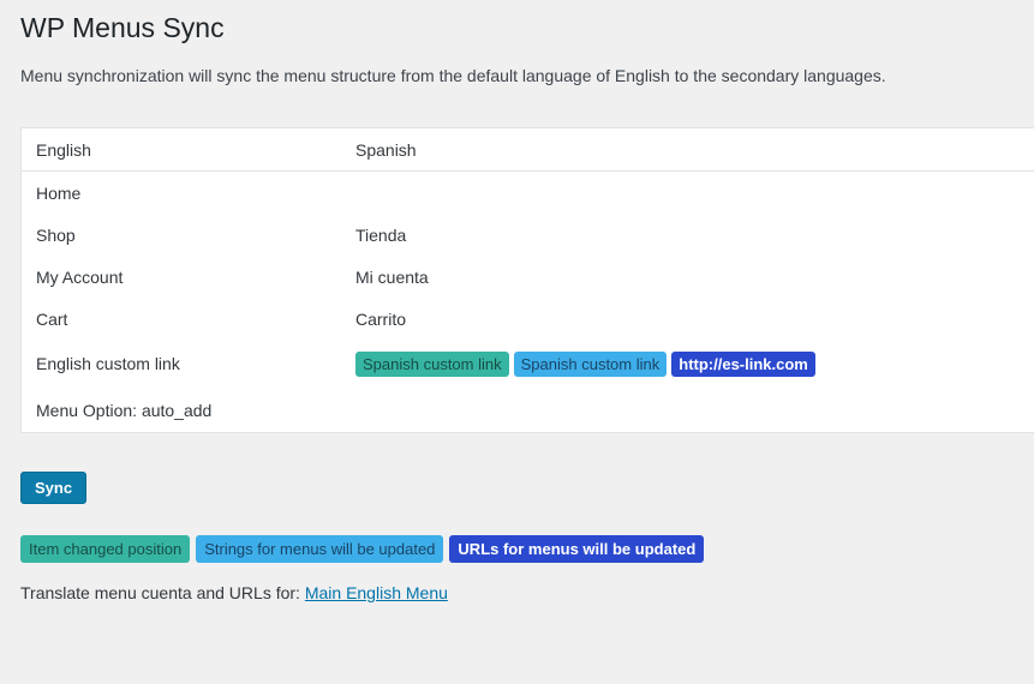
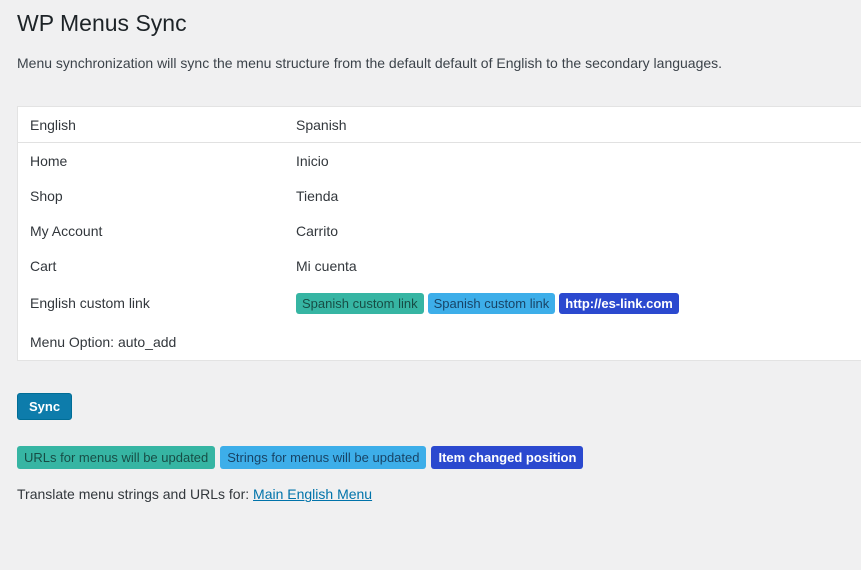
  WP Menus Sync
- Menu synchronization will sync the menu structure from the default language of English to the secondary languages.
+ Menu synchronization will sync the menu structure from the default default of English to the secondary languages.
  English
  Spanish
  Home
+ Inicio
  Shop
  Tienda
  My Account
- Mi cuenta
+ Carrito
  Cart
- Carrito
+ Mi cuenta
  English custom link
  Spanish custom link
  Spanish custom link
  http://es-link.com
  Menu Option: auto_add
  Sync
- Item changed position
+ URLs for menus will be updated
  Strings for menus will be updated
- URLs for menus will be updated
+ Item changed position
- Translate menu cuenta and URLs for: Main English Menu
+ Translate menu strings and URLs for: Main English Menu
